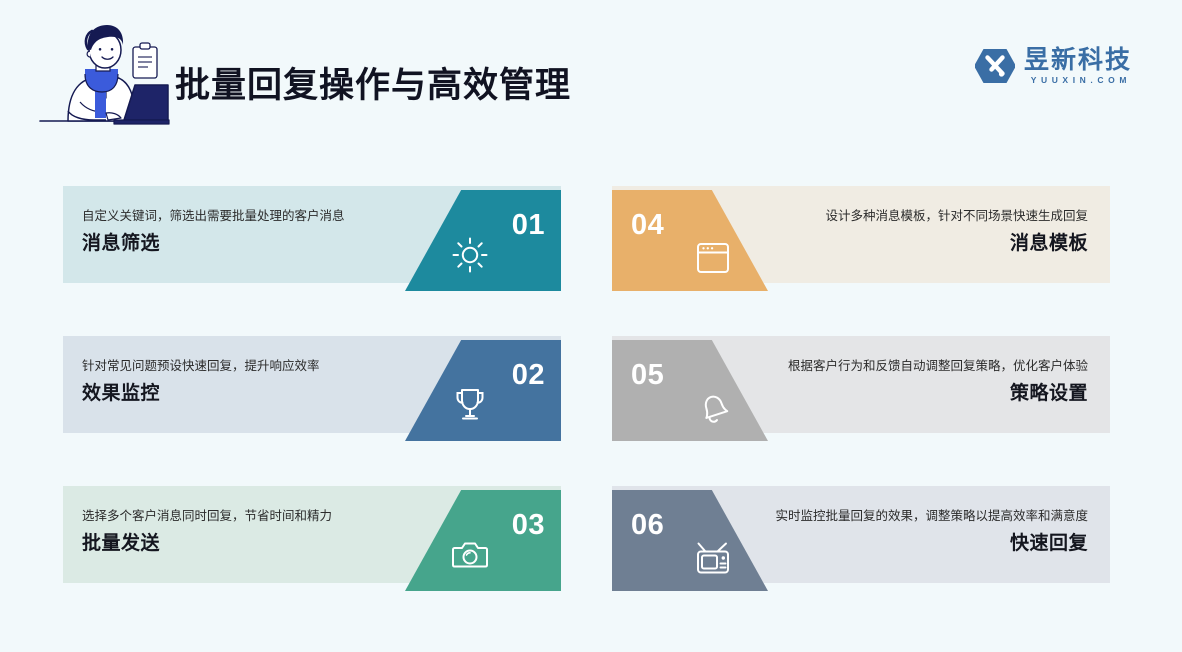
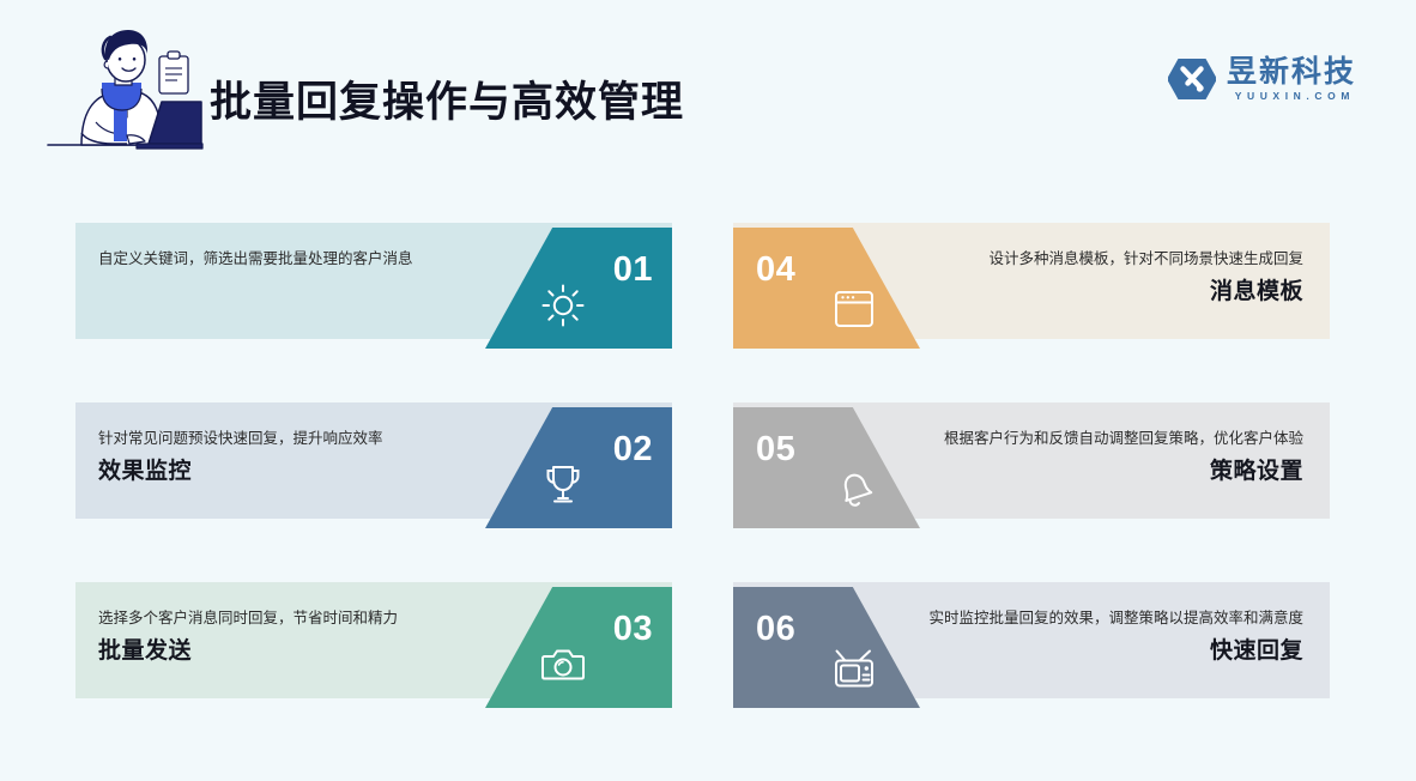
  批量回复操作与高效管理
  昱新科技
  YUUXIN.COM
  01
  自定义关键词，筛选出需要批量处理的客户消息
- 消息筛选
  02
  针对常见问题预设快速回复，提升响应效率
  效果监控
  03
  选择多个客户消息同时回复，节省时间和精力
  批量发送
  04
  设计多种消息模板，针对不同场景快速生成回复
  消息模板
  05
  根据客户行为和反馈自动调整回复策略，优化客户体验
  策略设置
  06
  实时监控批量回复的效果，调整策略以提高效率和满意度
  快速回复
